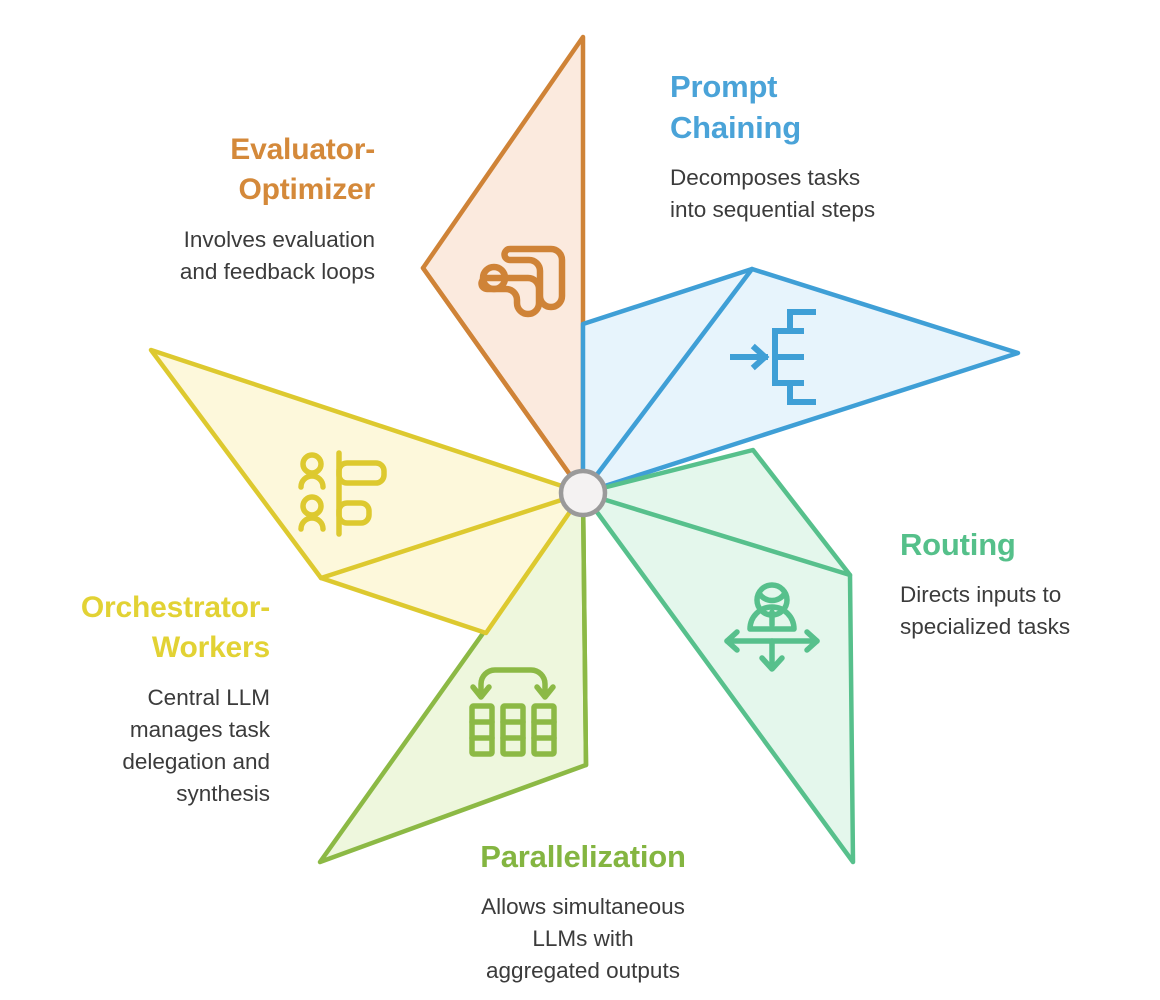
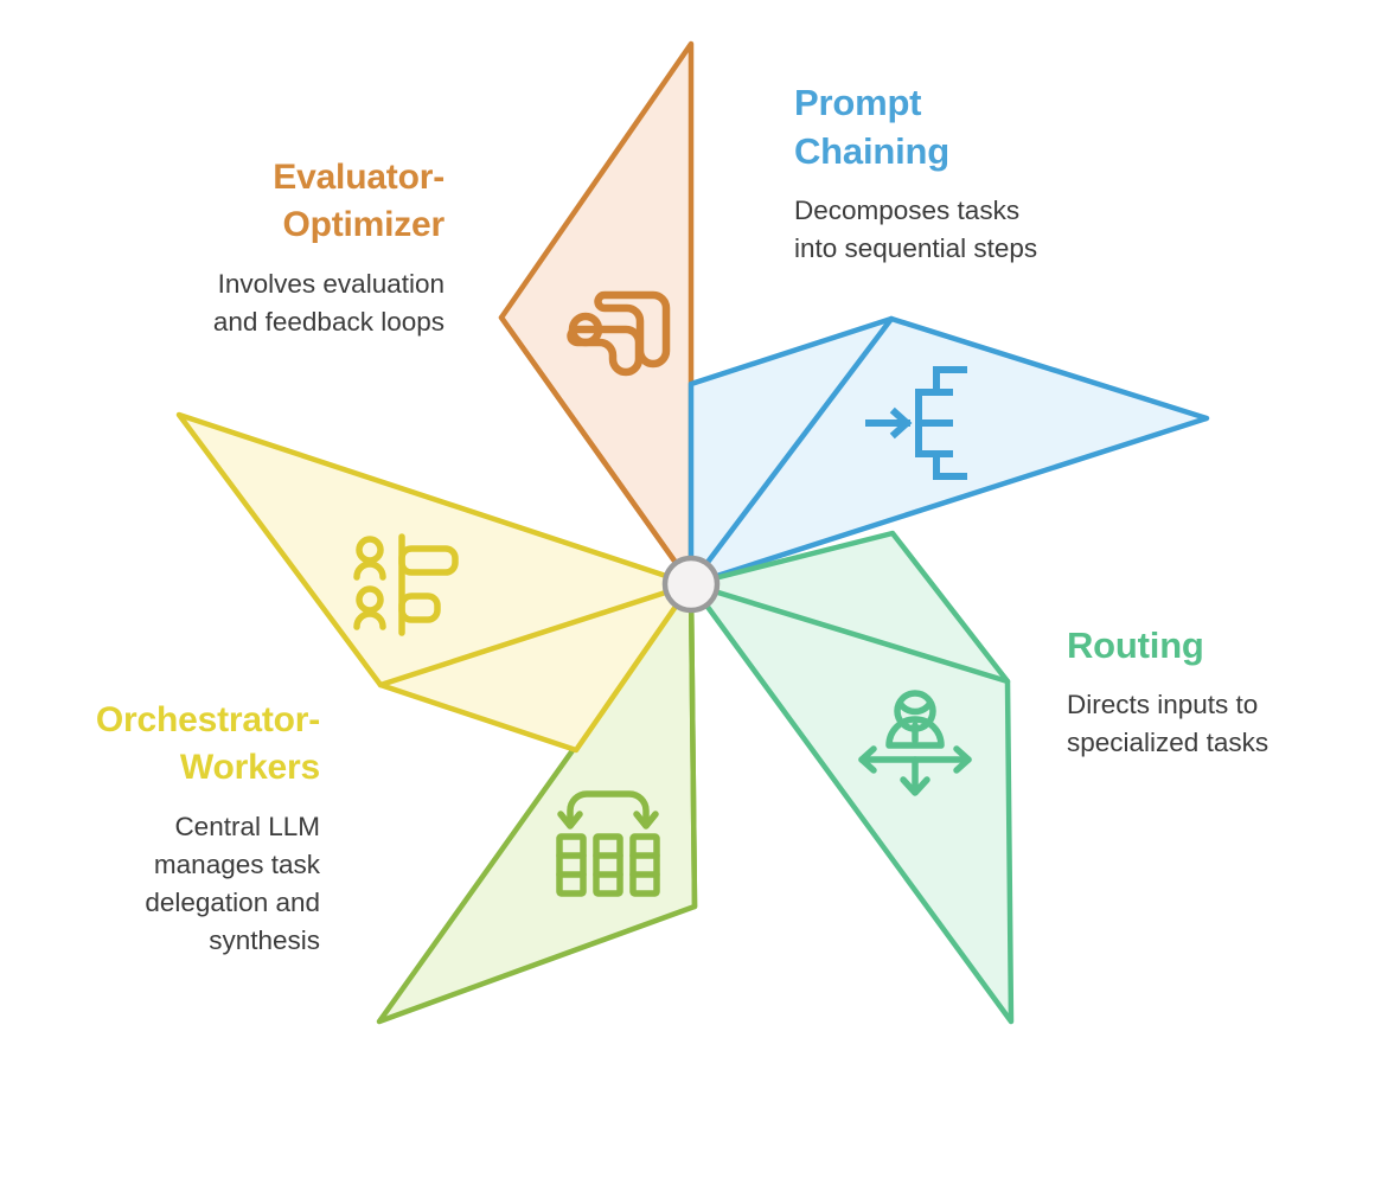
  Prompt
  Chaining
  Decomposes tasks
  into sequential steps
  Evaluator-
  Optimizer
  Involves evaluation
  and feedback loops
  Orchestrator-
  Workers
  Central LLM
  manages task
  delegation and
  synthesis
- Parallelization
- Allows simultaneous
- LLMs with
- aggregated outputs
  Routing
  Directs inputs to
  specialized tasks
